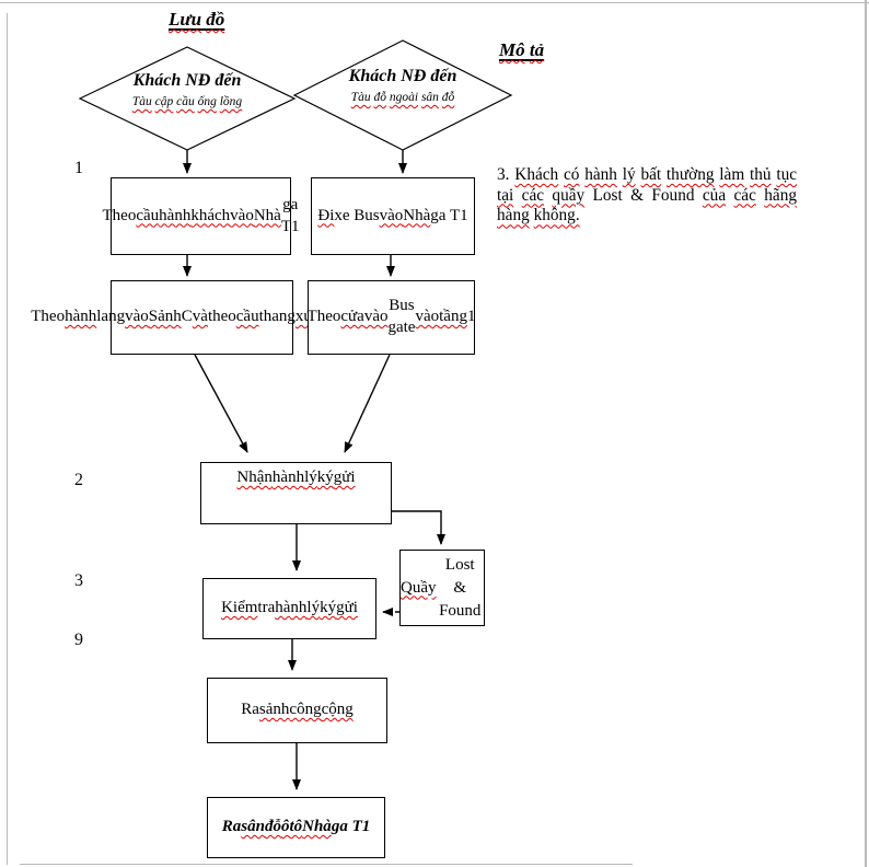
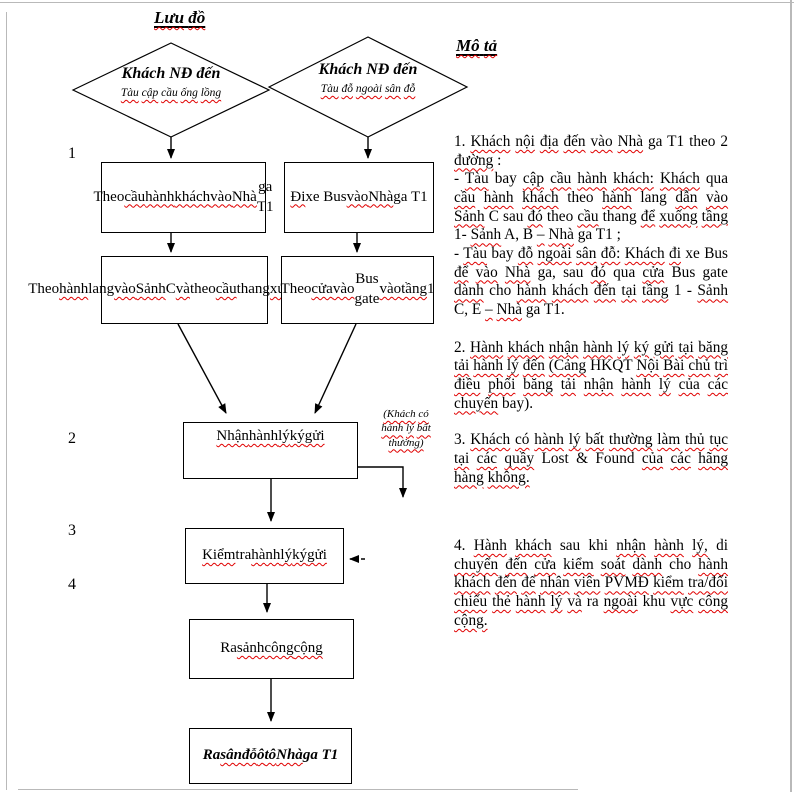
  Lưu đồ
  Mô tả
  1
  2
  3
- 9
+ 4
  Khách NĐ đến
  Tàu cập cầu ống lồng
  Khách NĐ đến
  Tàu đỗ ngoài sân đỗ
  Theo
  cầu
  hành
  khách
  vào
  Nhà
  ga T1
  Đi
  xe Bus
  vào
  Nhà
  ga T1
  Theo
  hành
  lang
  vào
  Sảnh
  C
  và
  theo
  cầu
  thang
  Theo
  cửa
  vào
  Bus gate
  vào
  tầng
  1
  Nhận
  hành
  lý
  ký
  gửi
- Quầy
- Lost & Found
  Kiểm
  tra
  hành
  lý
  ký
  gửi
  Ra
  sảnh
  công
  cộng
  Ra
  sân
  đỗ
  ô
  tô
  Nhà
  ga T1
+ (Khách có hành lý bất thường)
+ 1. Khách nội địa đến vào Nhà ga T1 theo 2 đường :
+ - Tàu bay cập cầu hành khách: Khách qua cầu hành khách theo hành lang dẫn vào Sảnh C sau đó theo cầu thang để xuống tầng 1- Sảnh A, B – Nhà ga T1 ;
+ - Tàu bay đỗ ngoài sân đỗ: Khách đi xe Bus để vào Nhà ga, sau đó qua cửa Bus gate dành cho hành khách đến tại tầng 1 - Sảnh C, E – Nhà ga T1.
+ 2. Hành khách nhận hành lý ký gửi tại băng tải hành lý đến (Cảng HKQT Nội Bài chủ trì điều phối băng tải nhận hành lý của các chuyến bay).
  3. Khách có hành lý bất thường làm thủ tục tại các quầy Lost & Found của các hãng hàng không.
+ 4. Hành khách sau khi nhận hành lý, di chuyển đến cửa kiểm soát dành cho hành khách đến để nhân viên PVMĐ kiểm tra/đối chiếu thẻ hành lý và ra ngoài khu vực công cộng.
